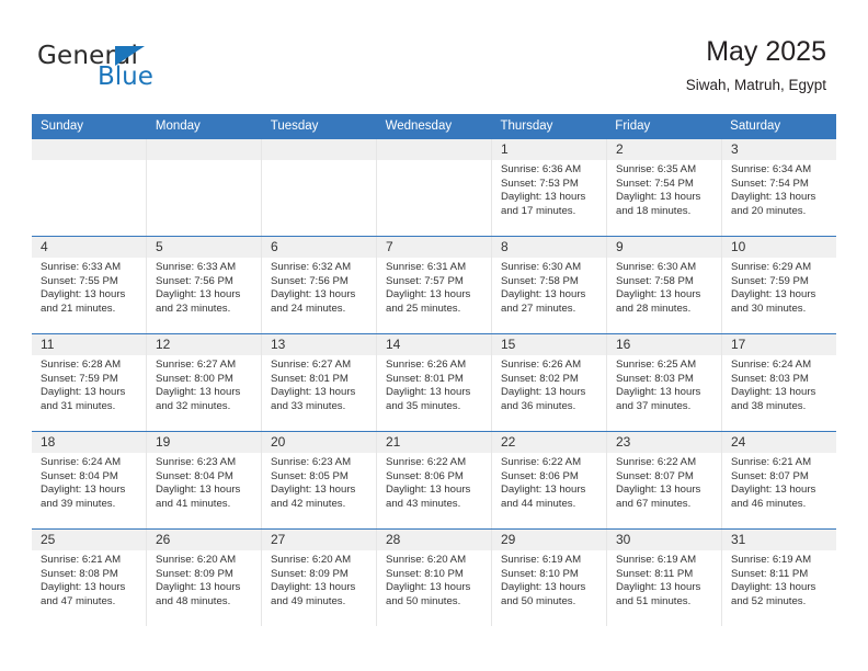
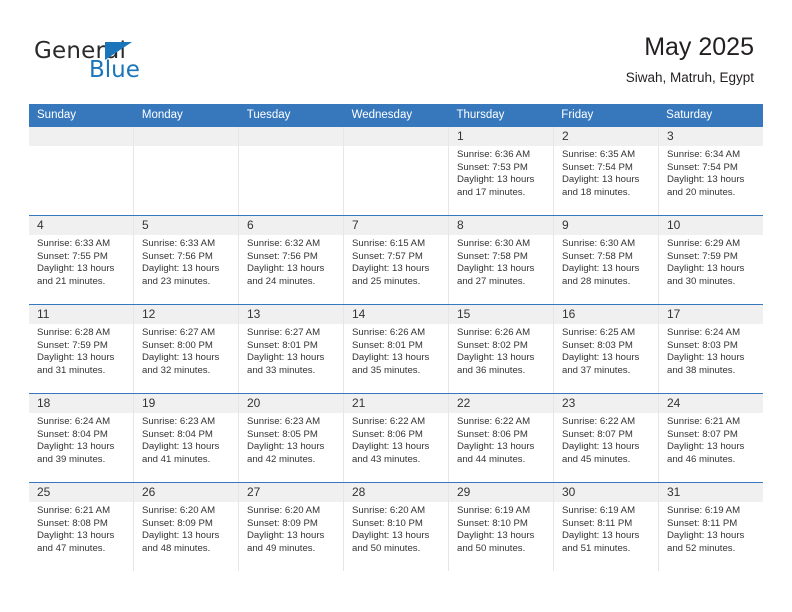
  General
  Blue
  May 2025
  Siwah, Matruh, Egypt
  Sunday
  Monday
  Tuesday
  Wednesday
  Thursday
  Friday
  Saturday
  1
  Sunrise: 6:36 AM
  Sunset: 7:53 PM
  Daylight: 13 hours
  and 17 minutes.
  2
  Sunrise: 6:35 AM
  Sunset: 7:54 PM
  Daylight: 13 hours
  and 18 minutes.
  3
  Sunrise: 6:34 AM
  Sunset: 7:54 PM
  Daylight: 13 hours
  and 20 minutes.
  4
  Sunrise: 6:33 AM
  Sunset: 7:55 PM
  Daylight: 13 hours
  and 21 minutes.
  5
  Sunrise: 6:33 AM
  Sunset: 7:56 PM
  Daylight: 13 hours
  and 23 minutes.
  6
  Sunrise: 6:32 AM
  Sunset: 7:56 PM
  Daylight: 13 hours
  and 24 minutes.
  7
- Sunrise: 6:31 AM
+ Sunrise: 6:15 AM
  Sunset: 7:57 PM
  Daylight: 13 hours
  and 25 minutes.
  8
  Sunrise: 6:30 AM
  Sunset: 7:58 PM
  Daylight: 13 hours
  and 27 minutes.
  9
  Sunrise: 6:30 AM
  Sunset: 7:58 PM
  Daylight: 13 hours
  and 28 minutes.
  10
  Sunrise: 6:29 AM
  Sunset: 7:59 PM
  Daylight: 13 hours
  and 30 minutes.
  11
  Sunrise: 6:28 AM
  Sunset: 7:59 PM
  Daylight: 13 hours
  and 31 minutes.
  12
  Sunrise: 6:27 AM
  Sunset: 8:00 PM
  Daylight: 13 hours
  and 32 minutes.
  13
  Sunrise: 6:27 AM
  Sunset: 8:01 PM
  Daylight: 13 hours
  and 33 minutes.
  14
  Sunrise: 6:26 AM
  Sunset: 8:01 PM
  Daylight: 13 hours
  and 35 minutes.
  15
  Sunrise: 6:26 AM
  Sunset: 8:02 PM
  Daylight: 13 hours
  and 36 minutes.
  16
  Sunrise: 6:25 AM
  Sunset: 8:03 PM
  Daylight: 13 hours
  and 37 minutes.
  17
  Sunrise: 6:24 AM
  Sunset: 8:03 PM
  Daylight: 13 hours
  and 38 minutes.
  18
  Sunrise: 6:24 AM
  Sunset: 8:04 PM
  Daylight: 13 hours
  and 39 minutes.
  19
  Sunrise: 6:23 AM
  Sunset: 8:04 PM
  Daylight: 13 hours
  and 41 minutes.
  20
  Sunrise: 6:23 AM
  Sunset: 8:05 PM
  Daylight: 13 hours
  and 42 minutes.
  21
  Sunrise: 6:22 AM
  Sunset: 8:06 PM
  Daylight: 13 hours
  and 43 minutes.
  22
  Sunrise: 6:22 AM
  Sunset: 8:06 PM
  Daylight: 13 hours
  and 44 minutes.
  23
  Sunrise: 6:22 AM
  Sunset: 8:07 PM
  Daylight: 13 hours
- and 67 minutes.
+ and 45 minutes.
  24
  Sunrise: 6:21 AM
  Sunset: 8:07 PM
  Daylight: 13 hours
  and 46 minutes.
  25
  Sunrise: 6:21 AM
  Sunset: 8:08 PM
  Daylight: 13 hours
  and 47 minutes.
  26
  Sunrise: 6:20 AM
  Sunset: 8:09 PM
  Daylight: 13 hours
  and 48 minutes.
  27
  Sunrise: 6:20 AM
  Sunset: 8:09 PM
  Daylight: 13 hours
  and 49 minutes.
  28
  Sunrise: 6:20 AM
  Sunset: 8:10 PM
  Daylight: 13 hours
  and 50 minutes.
  29
  Sunrise: 6:19 AM
  Sunset: 8:10 PM
  Daylight: 13 hours
  and 50 minutes.
  30
  Sunrise: 6:19 AM
  Sunset: 8:11 PM
  Daylight: 13 hours
  and 51 minutes.
  31
  Sunrise: 6:19 AM
  Sunset: 8:11 PM
  Daylight: 13 hours
  and 52 minutes.
